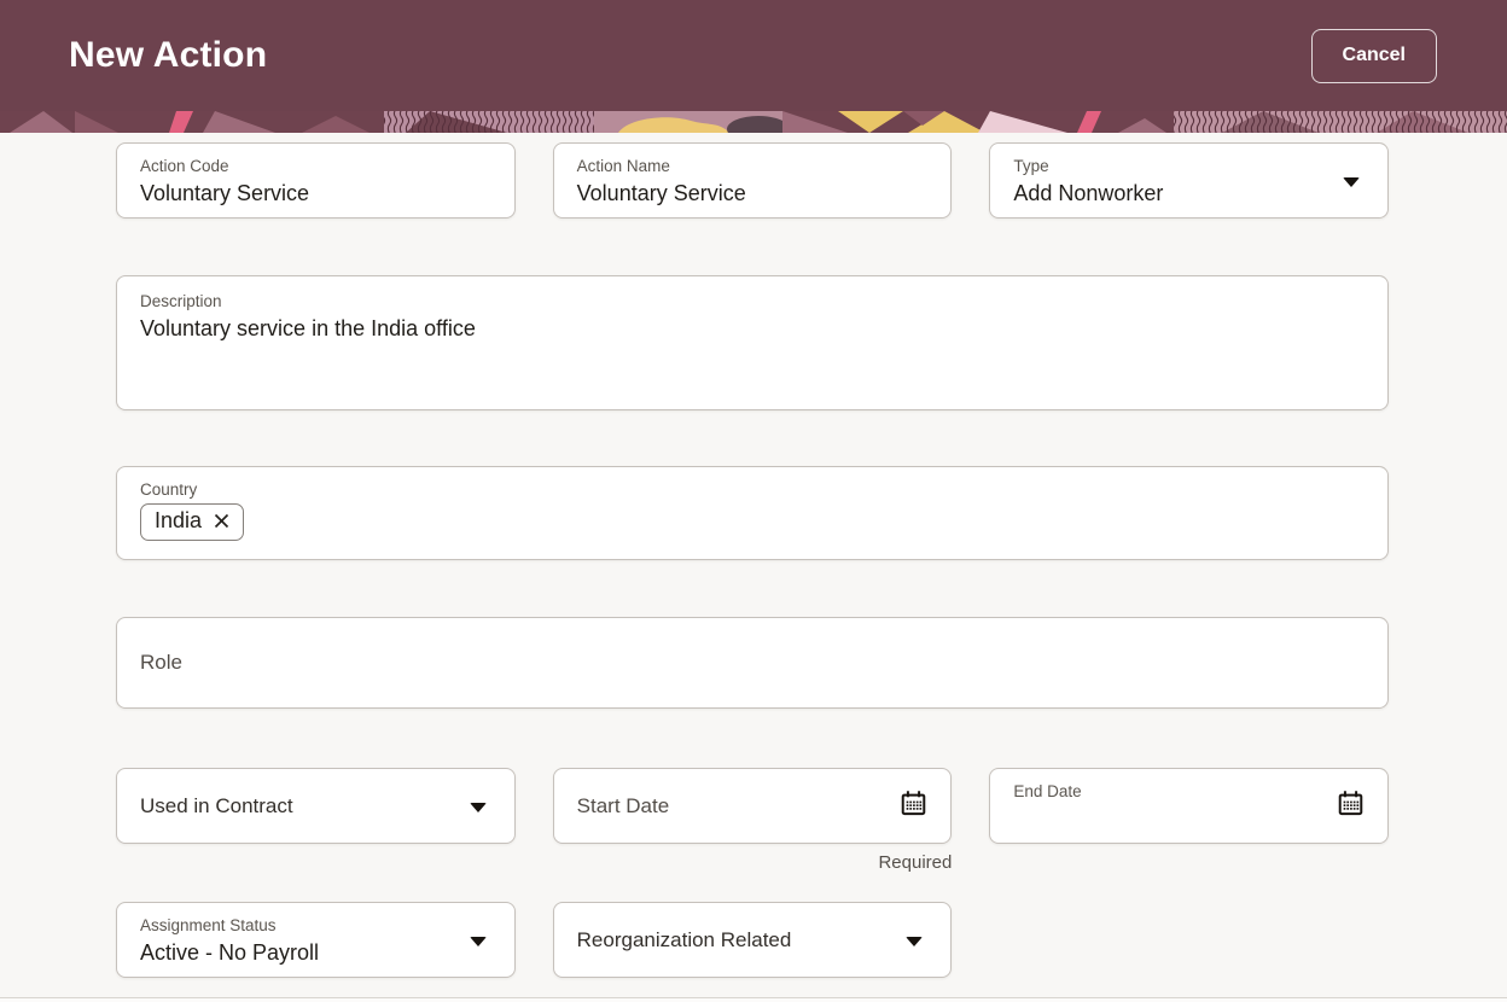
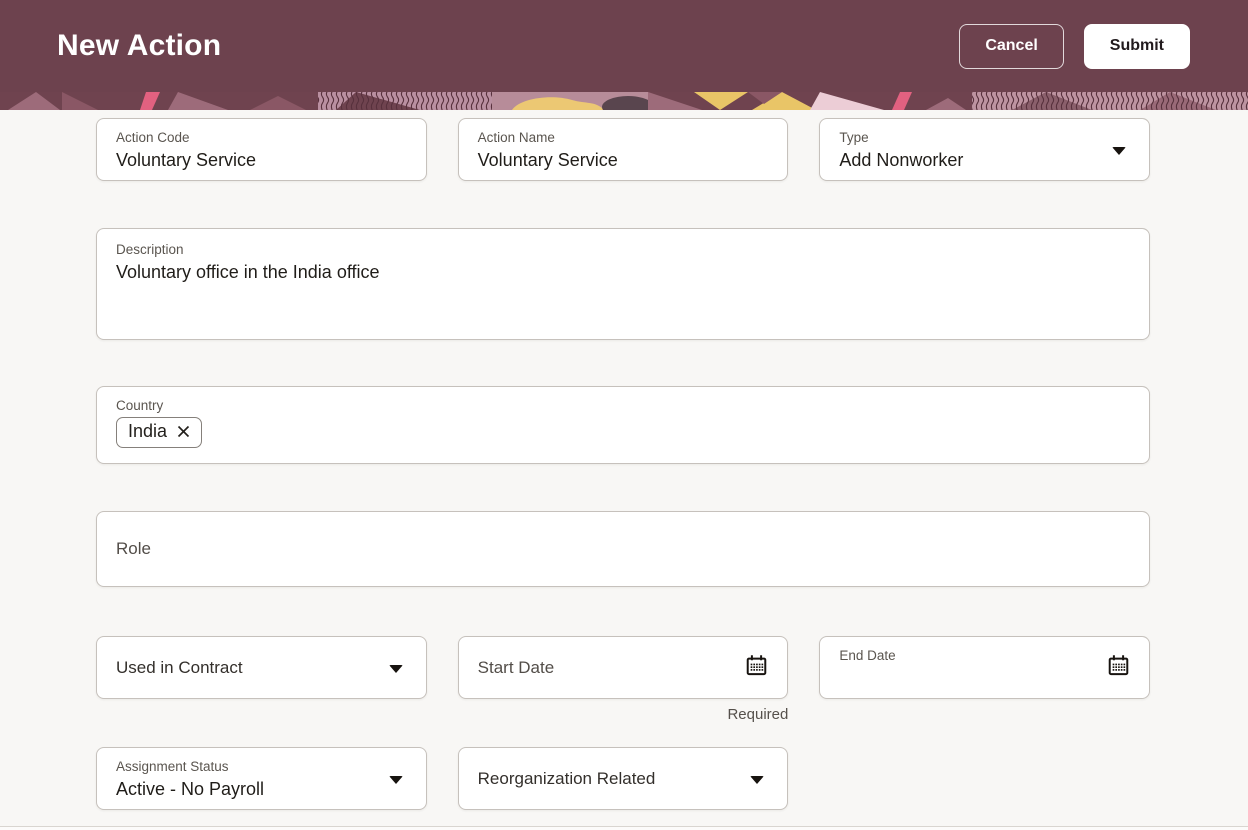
  New Action
  Cancel
+ Submit
  Action Code
  Voluntary Service
  Action Name
  Voluntary Service
  Type
  Add Nonworker
  Description
- Voluntary service in the India office
+ Voluntary office in the India office
  Country
  India
  Role
  Used in Contract
  Start Date
  Required
  End Date
  Assignment Status
  Active - No Payroll
  Reorganization Related
